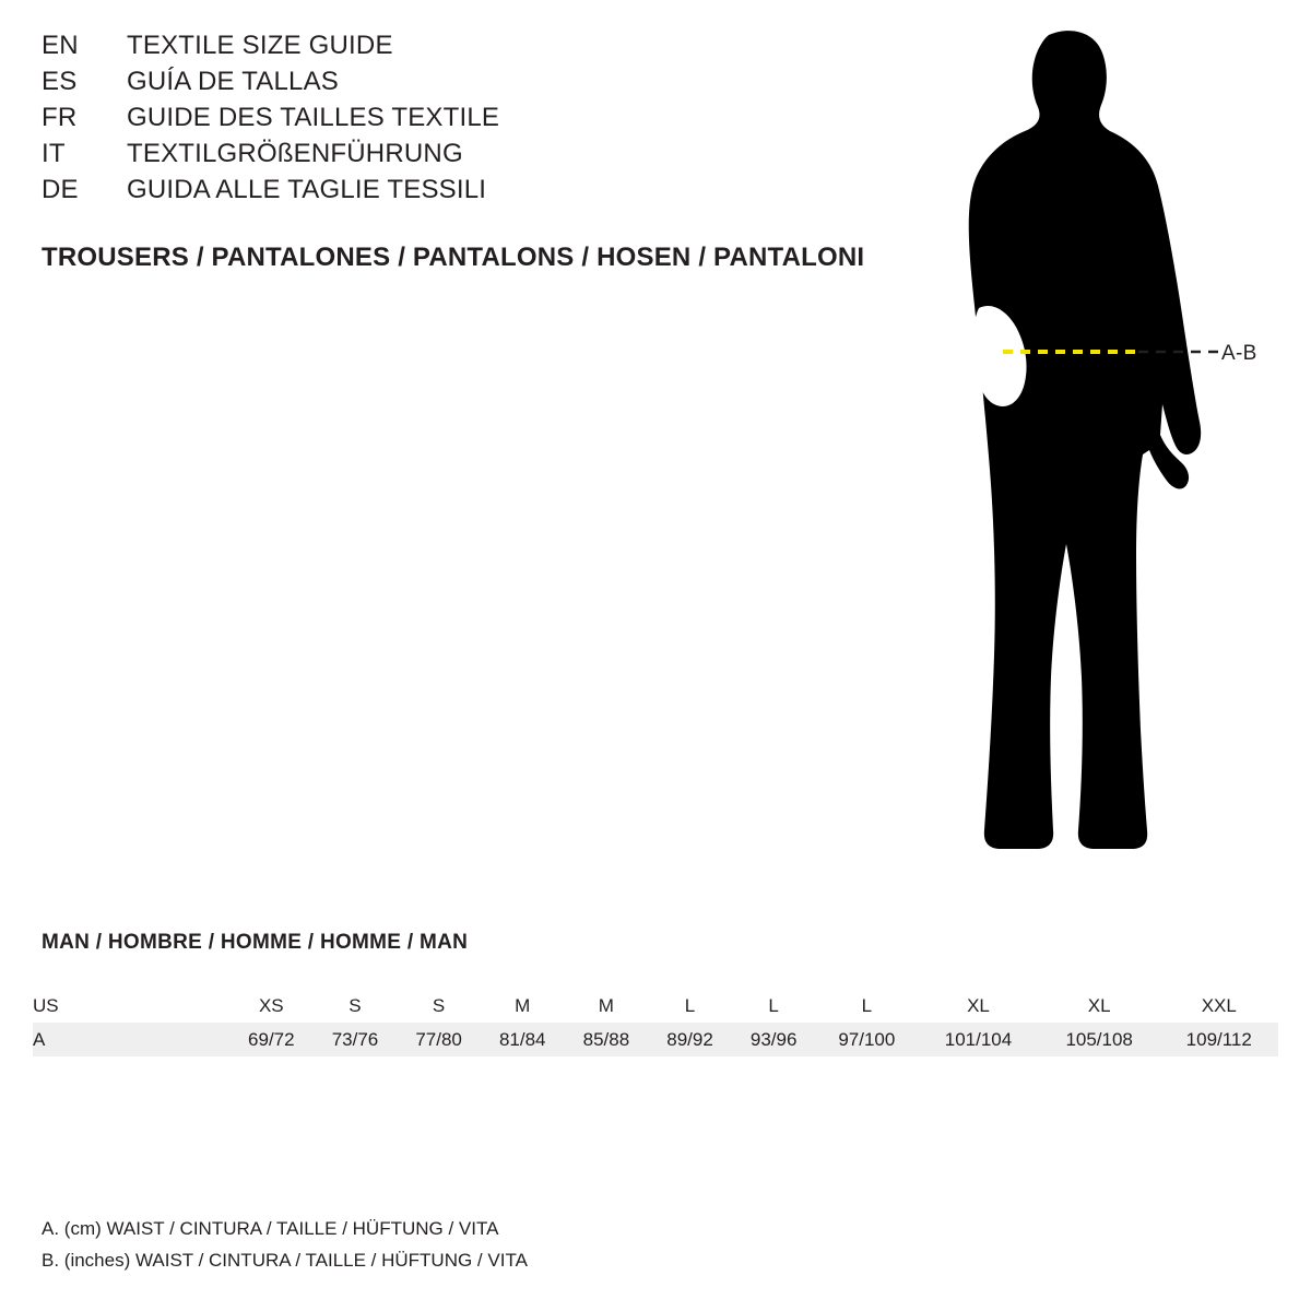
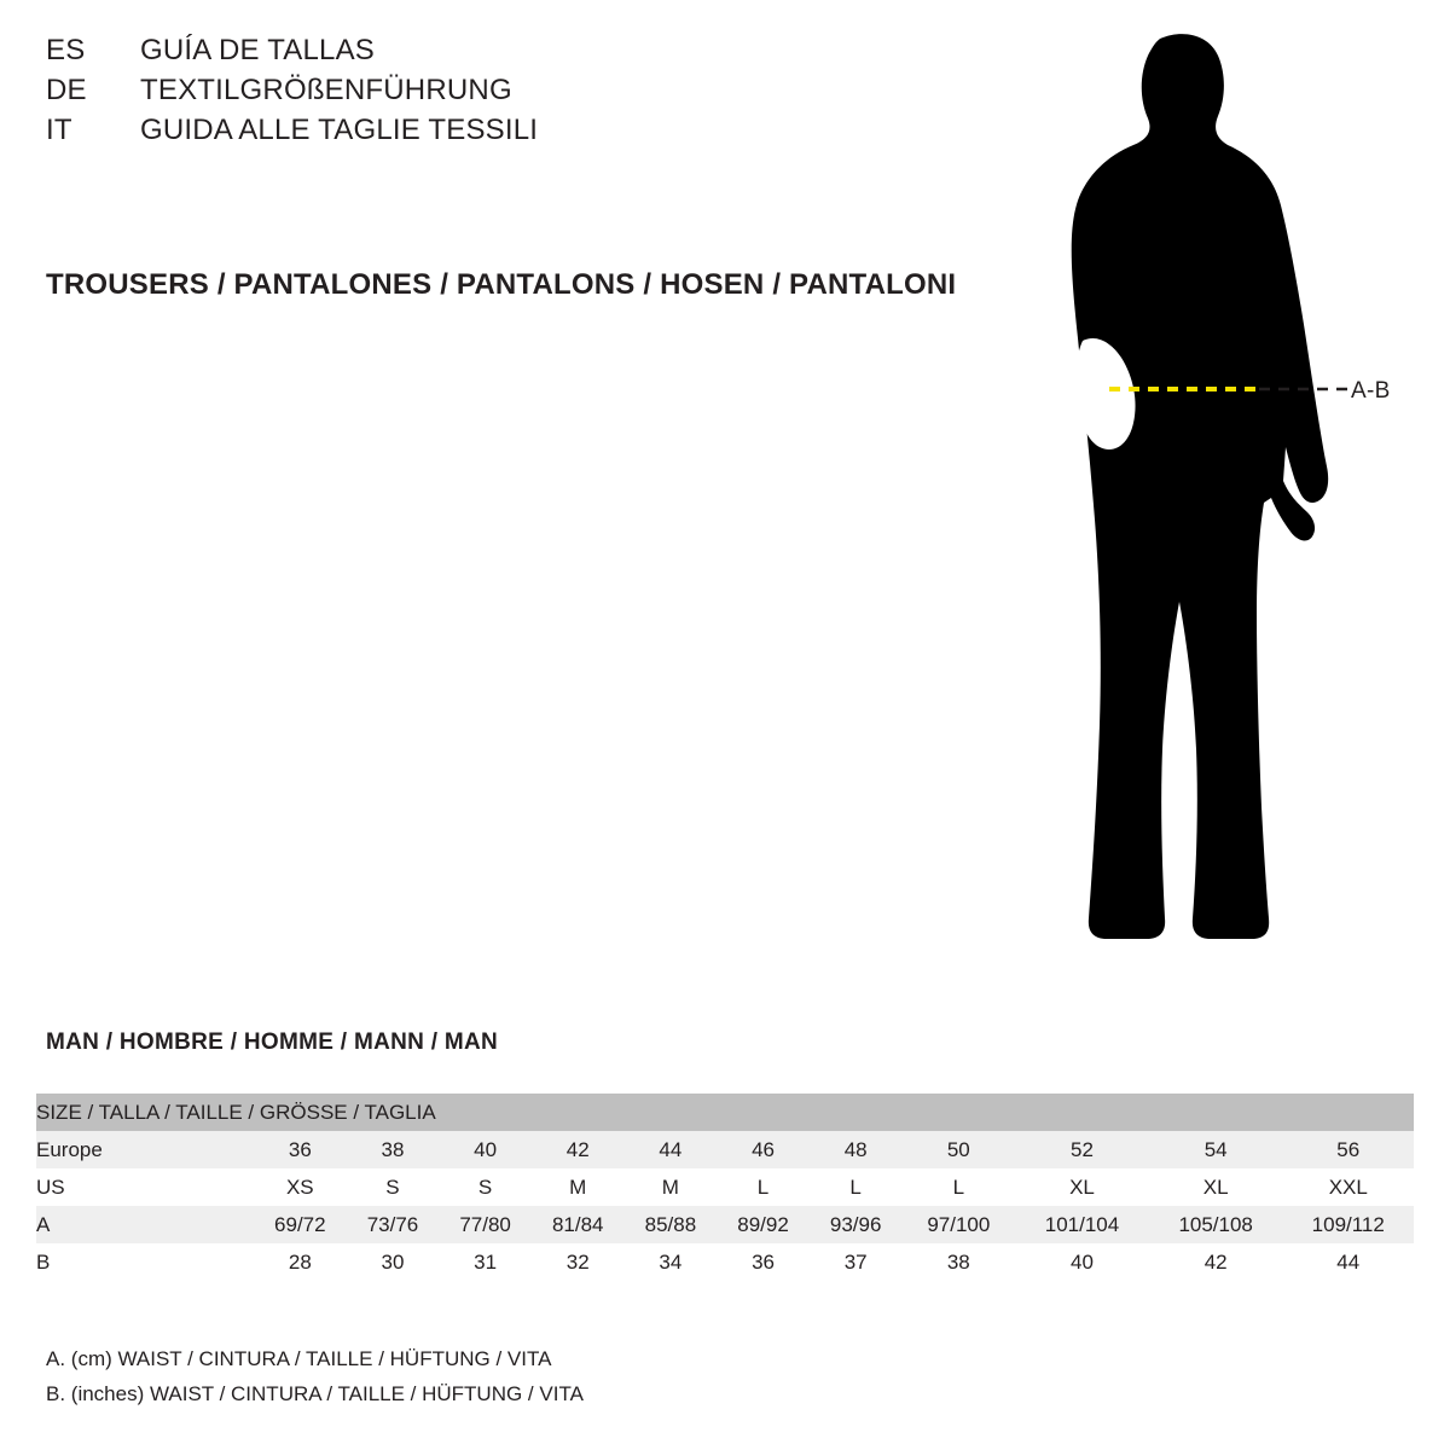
- EN
- TEXTILE SIZE GUIDE
  ES
  GUÍA DE TALLAS
- FR
- GUIDE DES TAILLES TEXTILE
- IT
+ DE
  TEXTILGRÖßENFÜHRUNG
- DE
+ IT
  GUIDA ALLE TAGLIE TESSILI
  TROUSERS / PANTALONES / PANTALONS / HOSEN / PANTALONI
  A-B
- MAN / HOMBRE / HOMME / HOMME / MAN
+ MAN / HOMBRE / HOMME / MANN / MAN
+ SIZE / TALLA / TAILLE / GRÖSSE / TAGLIA
+ Europe	36	38	40	42	44	46	48	50	52	54	56
  US	XS	S	S	M	M	L	L	L	XL	XL	XXL
  A	69/72	73/76	77/80	81/84	85/88	89/92	93/96	97/100	101/104	105/108	109/112
+ B	28	30	31	32	34	36	37	38	40	42	44
  A. (cm) WAIST / CINTURA / TAILLE / HÜFTUNG / VITA
  B. (inches) WAIST / CINTURA / TAILLE / HÜFTUNG / VITA
